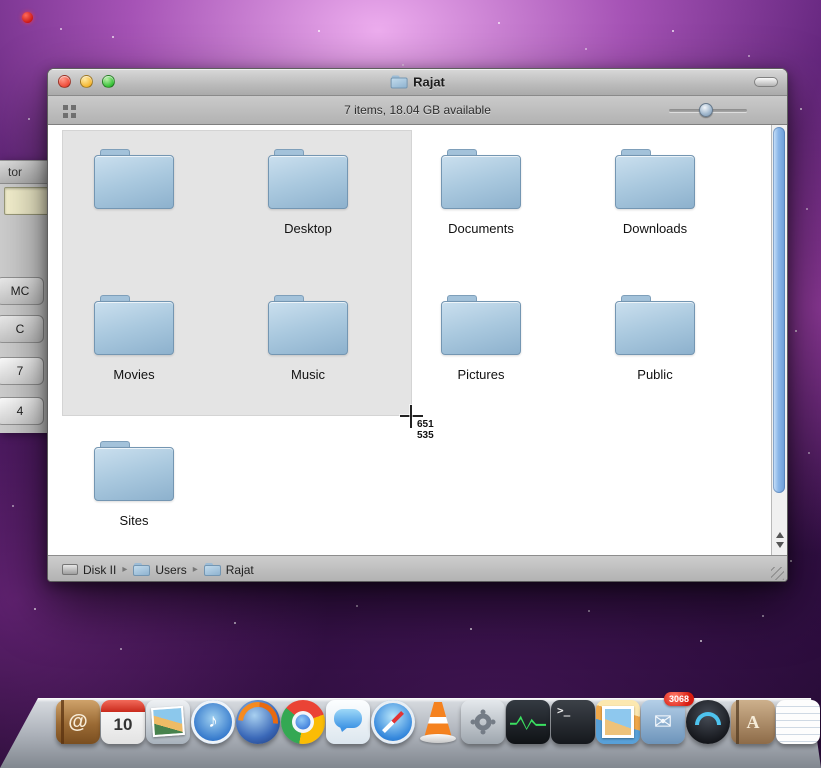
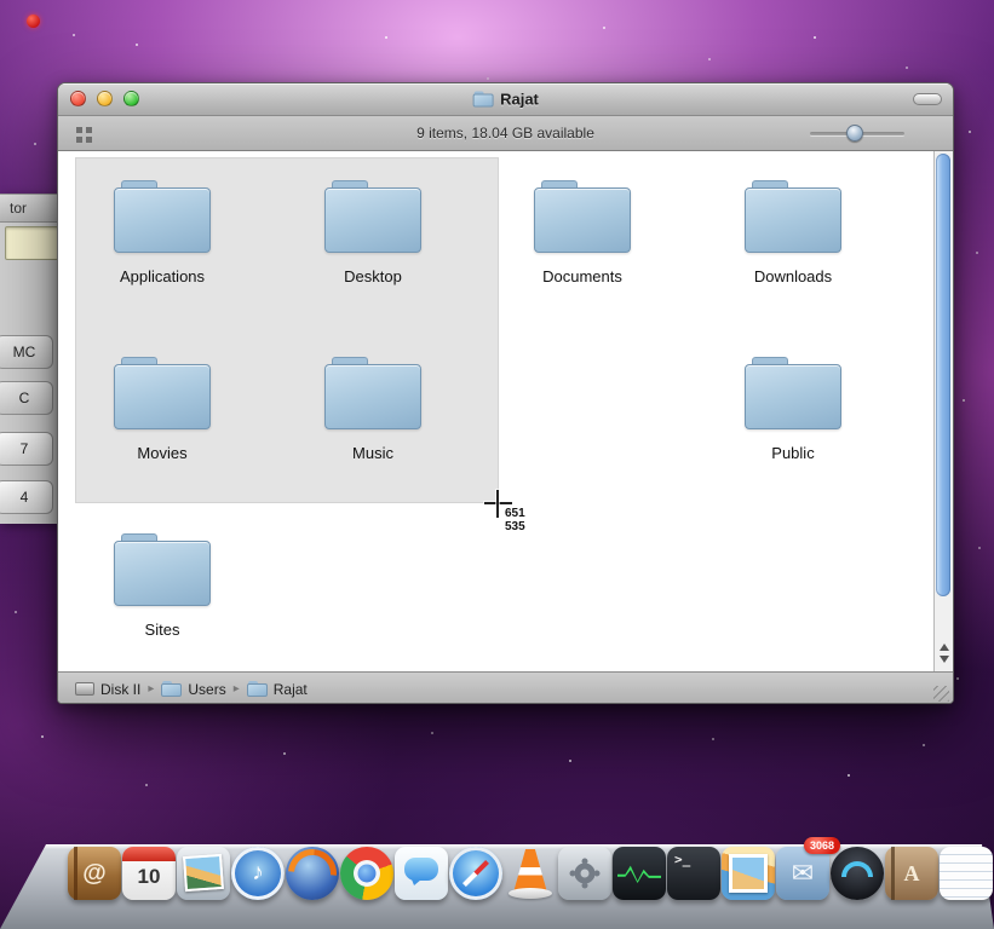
  tor
  MC
  C
  7
  4
  Rajat
- 7 items, 18.04 GB available
+ 9 items, 18.04 GB available
+ Applications
  Desktop
  Documents
  Downloads
  Movies
  Music
- Pictures
  Public
  Sites
  651
  535
  Disk II
  ▸
  Users
  ▸
  Rajat
  10
  3068
